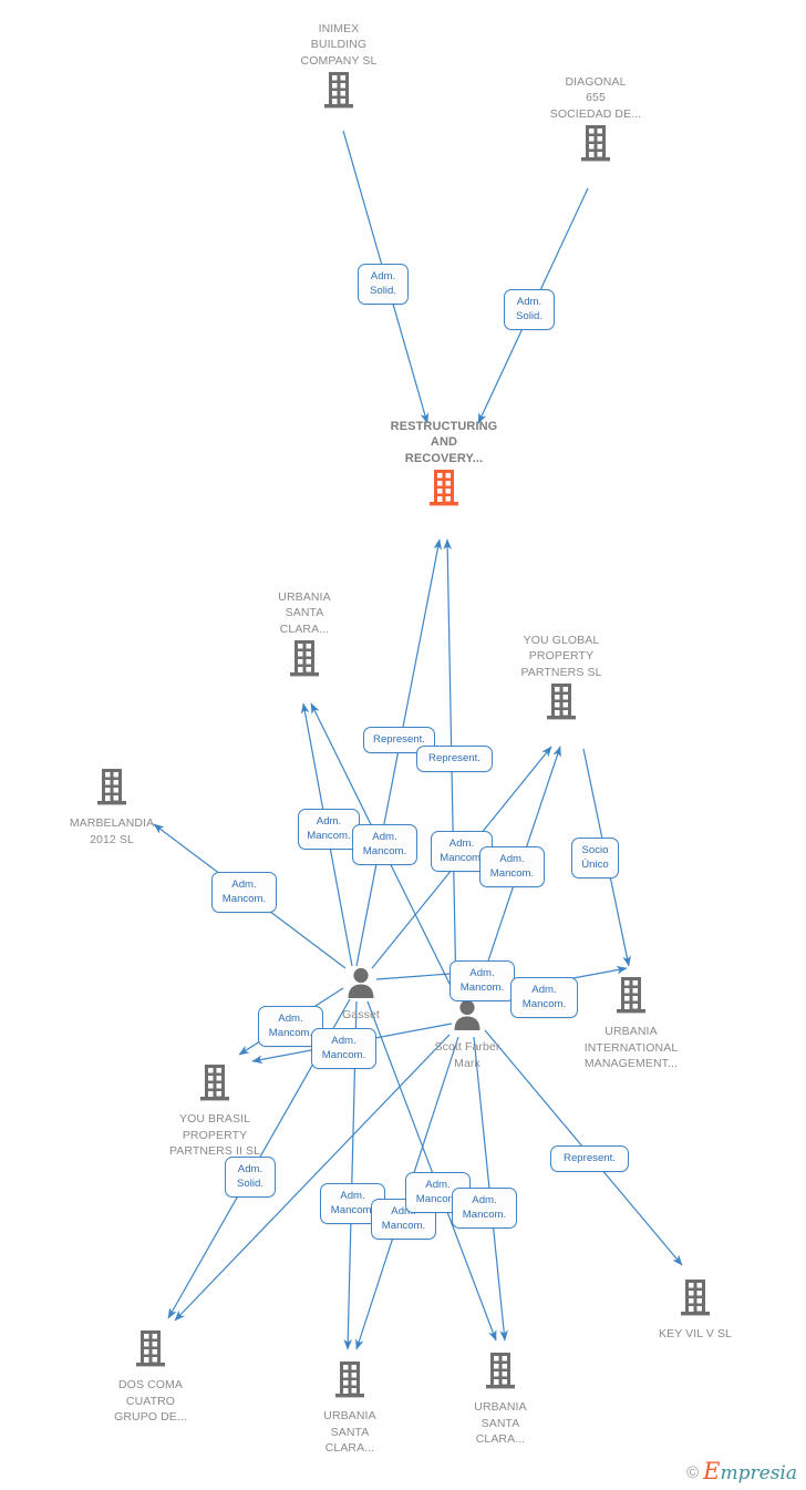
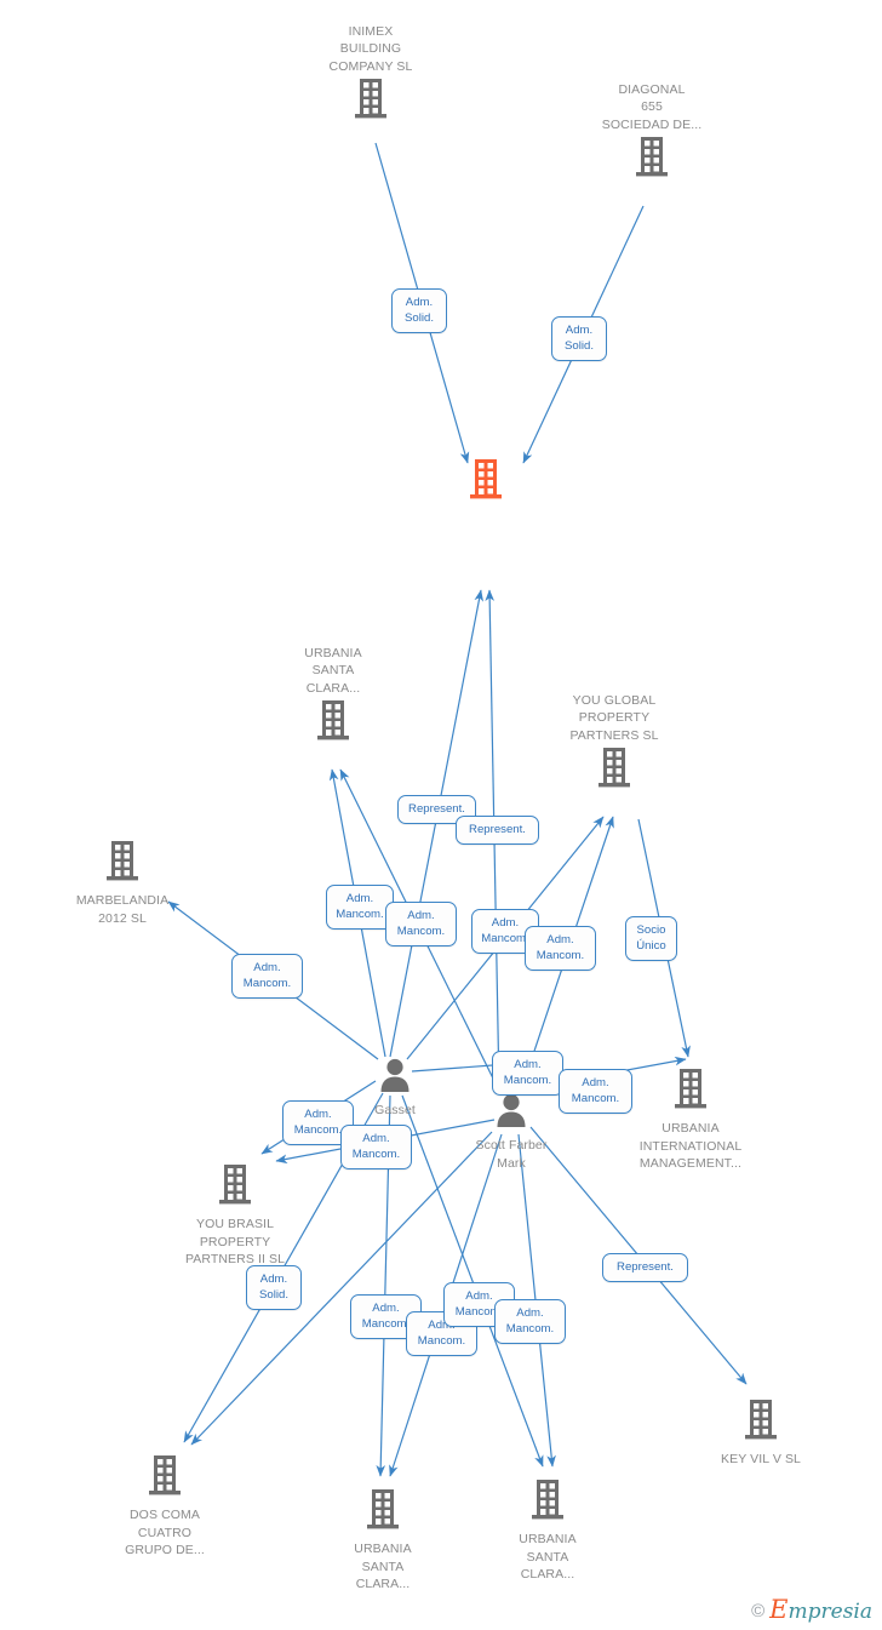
  INIMEX
  BUILDING
  COMPANY SL
  DIAGONAL
  655
  SOCIEDAD DE...
- RESTRUCTURING
- AND
- RECOVERY...
  URBANIA
  SANTA
  CLARA...
  YOU GLOBAL
  PROPERTY
  PARTNERS SL
  MARBELANDIA
  2012 SL
  Gasset
  Scott Farber
  Mark
  URBANIA
  INTERNATIONAL
  MANAGEMENT...
  YOU BRASIL
  PROPERTY
  PARTNERS II SL
  KEY VIL V SL
  DOS COMA
  CUATRO
  GRUPO DE...
  URBANIA
  SANTA
  CLARA...
  URBANIA
  SANTA
  CLARA...
  Adm.
  Solid.
  Adm.
  Solid.
  Represent.
  Represent.
  Adm.
  Mancom.
  Adm.
  Mancom.
  Adm.
  Mancom
  Adm.
  Mancom.
  Socio
  Único
  Adm.
  Mancom.
  Adm.
  Mancom.
  Adm.
  Mancom.
  Adm.
  Mancom
  Adm.
  Mancom.
  Adm.
  Solid.
  Adm.
  Mancom
  Mancom.
  Adm.
  Manco
  Adm.
  Mancom.
  Represent.
  ©
  Empresia
